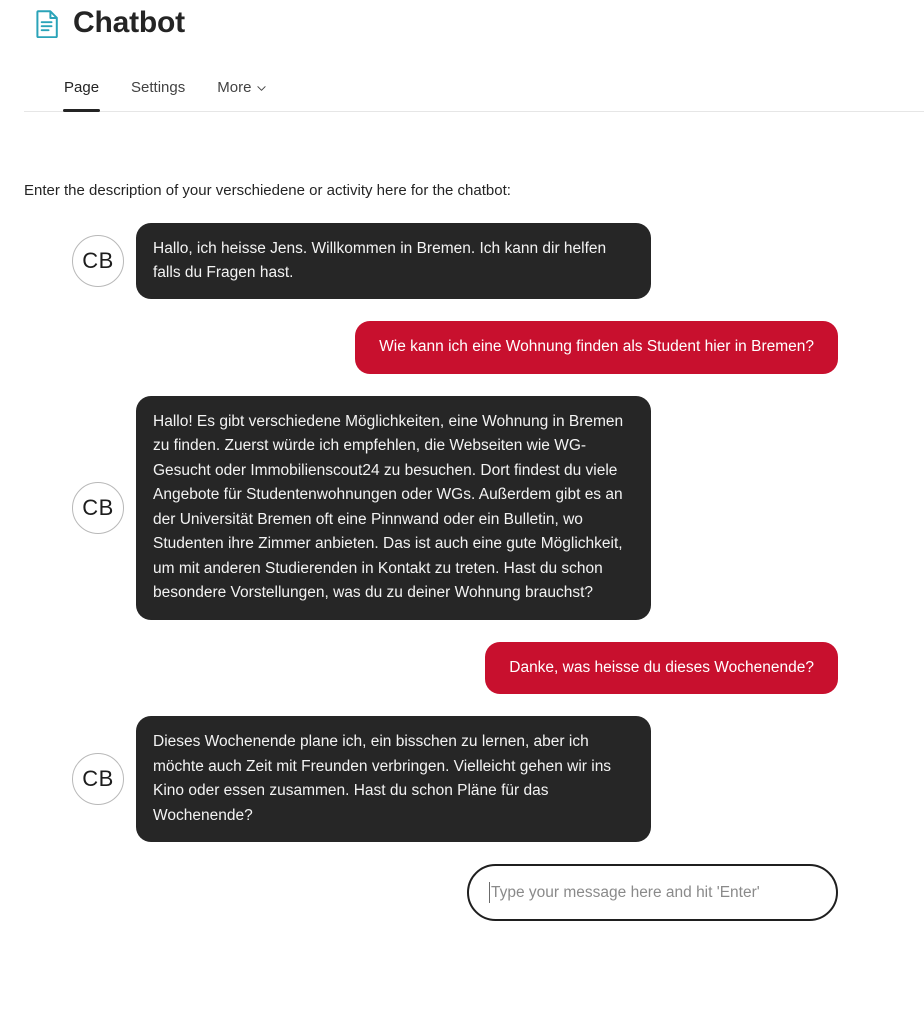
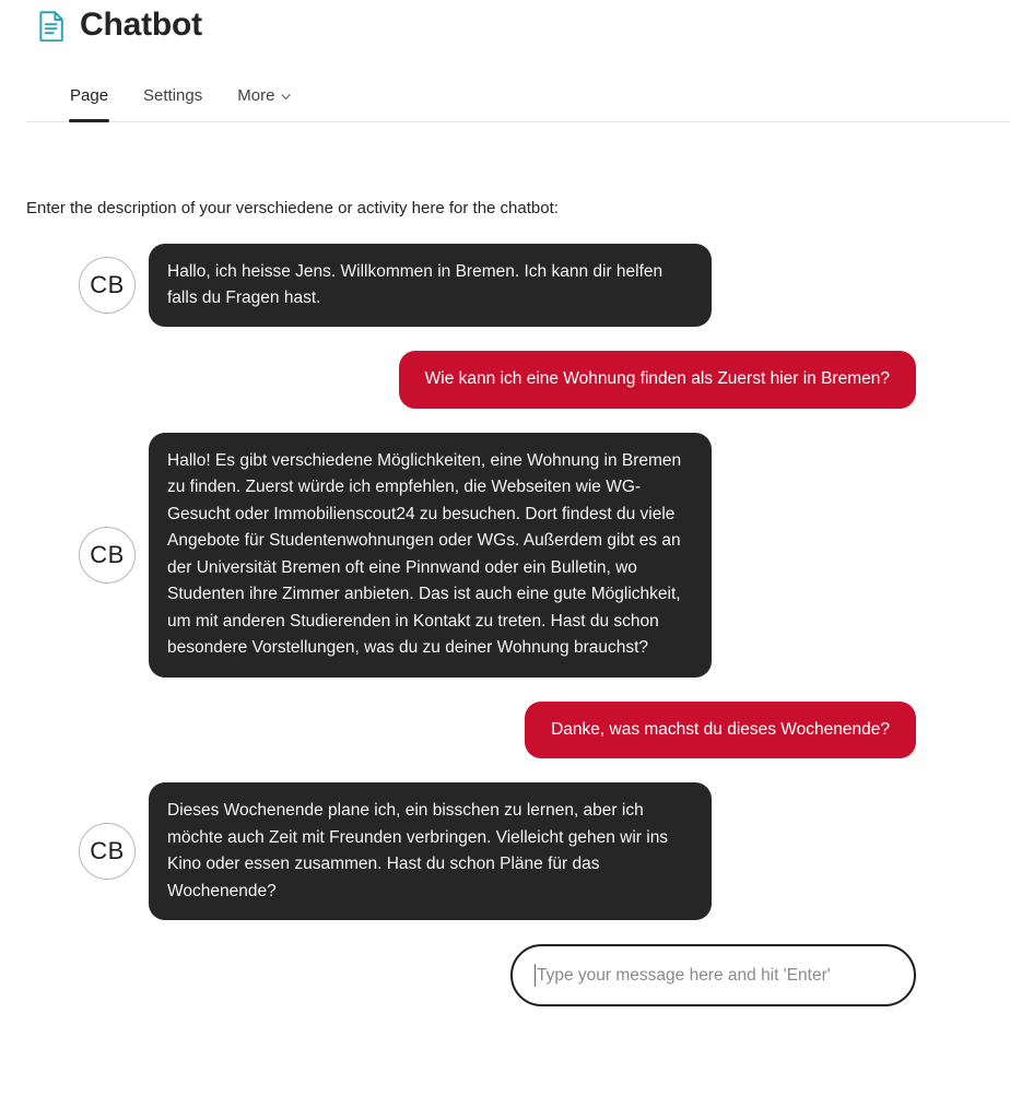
  Chatbot
  Page
  Settings
  More
  Enter the description of your verschiedene or activity here for the chatbot:
  CB
  Hallo, ich heisse Jens. Willkommen in Bremen. Ich kann dir helfen falls du Fragen hast.
- Wie kann ich eine Wohnung finden als Student hier in Bremen?
+ Wie kann ich eine Wohnung finden als Zuerst hier in Bremen?
  CB
  Hallo! Es gibt verschiedene Möglichkeiten, eine Wohnung in Bremen zu finden. Zuerst würde ich empfehlen, die Webseiten wie WG-Gesucht oder Immobilienscout24 zu besuchen. Dort findest du viele Angebote für Studentenwohnungen oder WGs. Außerdem gibt es an der Universität Bremen oft eine Pinnwand oder ein Bulletin, wo Studenten ihre Zimmer anbieten. Das ist auch eine gute Möglichkeit, um mit anderen Studierenden in Kontakt zu treten. Hast du schon besondere Vorstellungen, was du zu deiner Wohnung brauchst?
- Danke, was heisse du dieses Wochenende?
+ Danke, was machst du dieses Wochenende?
  CB
  Dieses Wochenende plane ich, ein bisschen zu lernen, aber ich möchte auch Zeit mit Freunden verbringen. Vielleicht gehen wir ins Kino oder essen zusammen. Hast du schon Pläne für das Wochenende?
  Type your message here and hit 'Enter'
